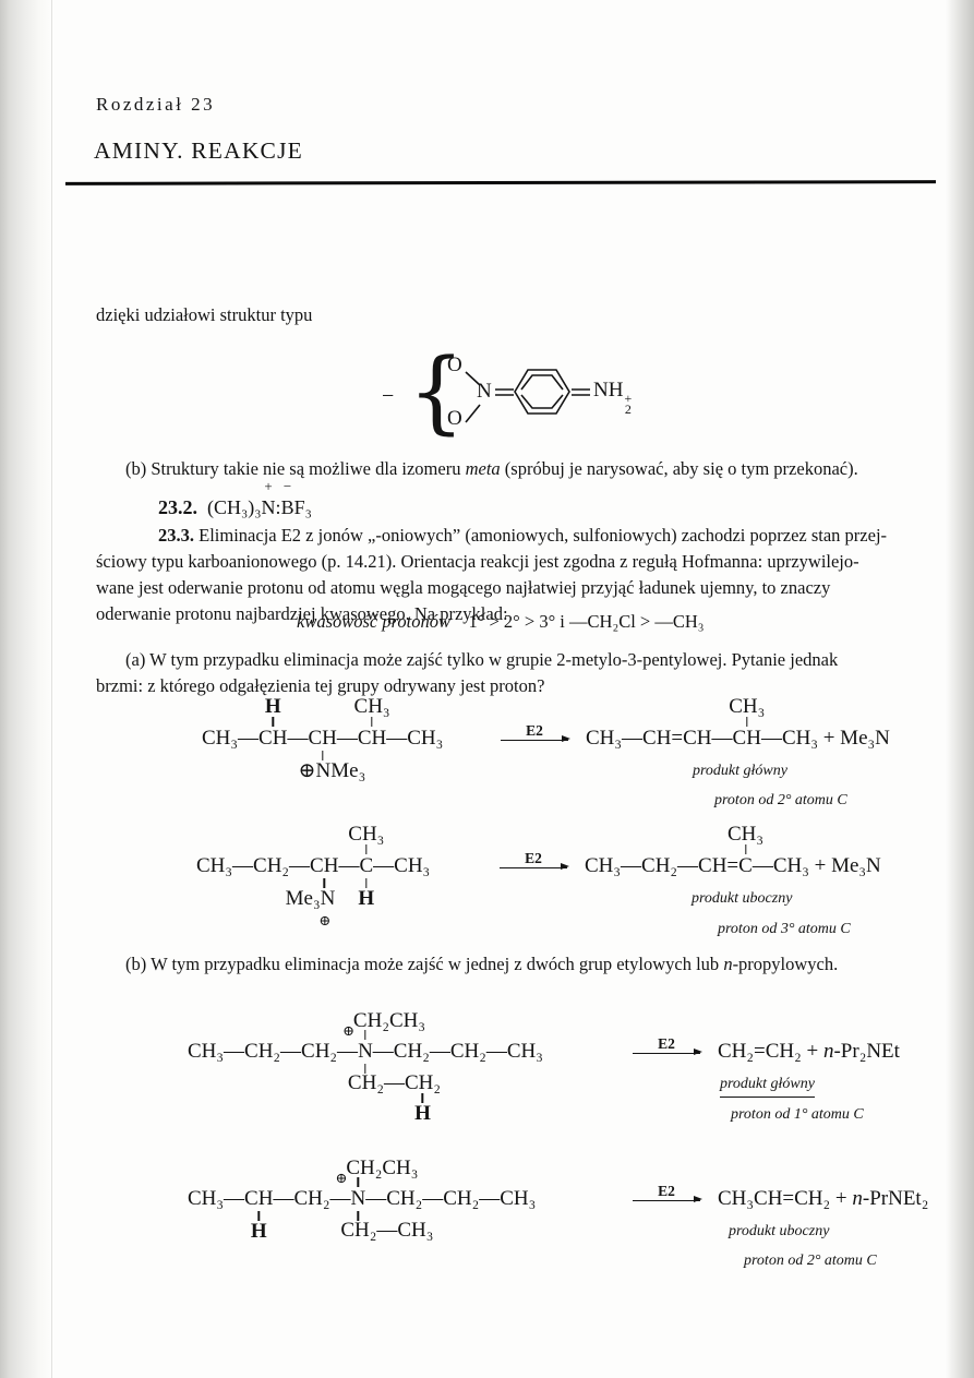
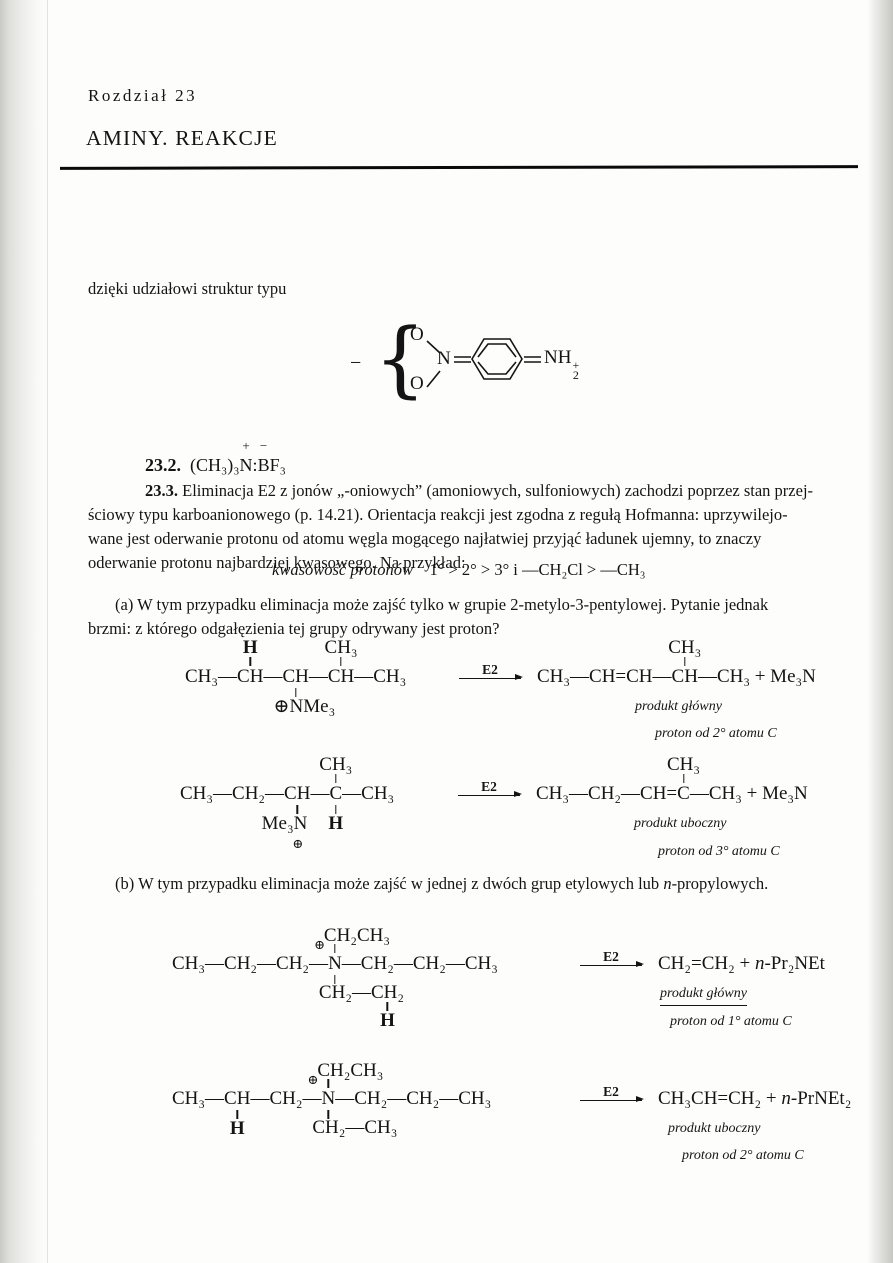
  Rozdział 23
  AMINY. REAKCJE
  dzięki udziałowi struktur typu
  −
  {
  O
  O
  N
  NH
  +
  2
- (b) Struktury takie nie są możliwe dla izomeru meta (spróbuj je narysować, aby się o tym przekonać).
  23.2. (CH₃)₃N
  +
  :B
  −
  F₃
  23.3. Eliminacja E2 z jonów „-oniowych” (amoniowych, sulfoniowych) zachodzi poprzez stan przej-
  ściowy typu karboanionowego (p. 14.21). Orientacja reakcji jest zgodna z regułą Hofmanna: uprzywilejo-
  wane jest oderwanie protonu od atomu węgla mogącego najłatwiej przyjąć ładunek ujemny, to znaczy
  oderwanie protonu najbardziej kwasowego. Na przykład:
  kwasowość protonów 1° > 2° > 3° i —CH₂Cl > —CH₃
  (a) W tym przypadku eliminacja może zajść tylko w grupie 2-metylo-3-pentylowej. Pytanie jednak
  brzmi: z którego odgałęzienia tej grupy odrywany jest proton?
  CH₃—CH
  H
  —CH
  ⊕NMe₃
  —CH
  CH₃
  —CH₃
  E2
  CH₃—CH=CH—CH
  CH₃
  —CH₃ + Me₃N
  produkt główny
  proton od 2° atomu C
  CH₃—CH₂—CH
  Me₃N
  ⊕
  —C
  CH₃
  H
  —CH₃
  E2
  CH₃—CH₂—CH=C
  CH₃
  —CH₃ + Me₃N
  produkt uboczny
  proton od 3° atomu C
  (b) W tym przypadku eliminacja może zajść w jednej z dwóch grup etylowych lub n-propylowych.
  CH₃—CH₂—CH₂—N
  ⊕
  CH₂CH₃
  CH₂—CH₂
  H
  —CH₂—CH₂—CH₃
  E2
  CH₂=CH₂ + n-Pr₂NEt
  produkt główny
  proton od 1° atomu C
  CH₃—CH
  H
  —CH₂—N
  ⊕
  CH₂CH₃
  CH₂—CH₃
  —CH₂—CH₂—CH₃
  E2
  CH₃CH=CH₂ + n-PrNEt₂
  produkt uboczny
  proton od 2° atomu C
